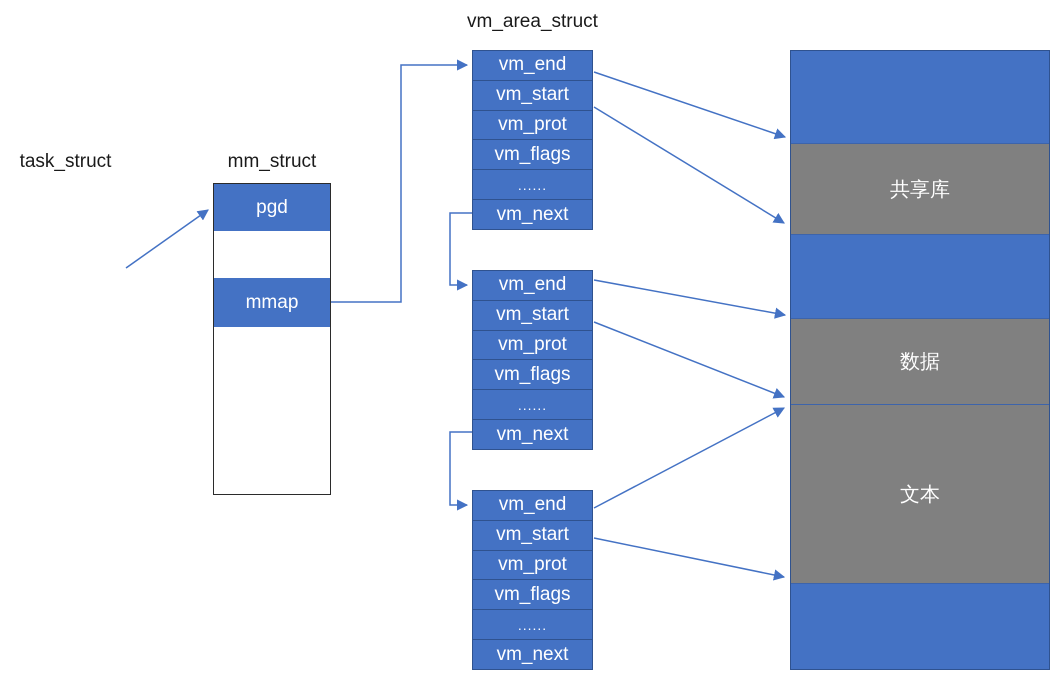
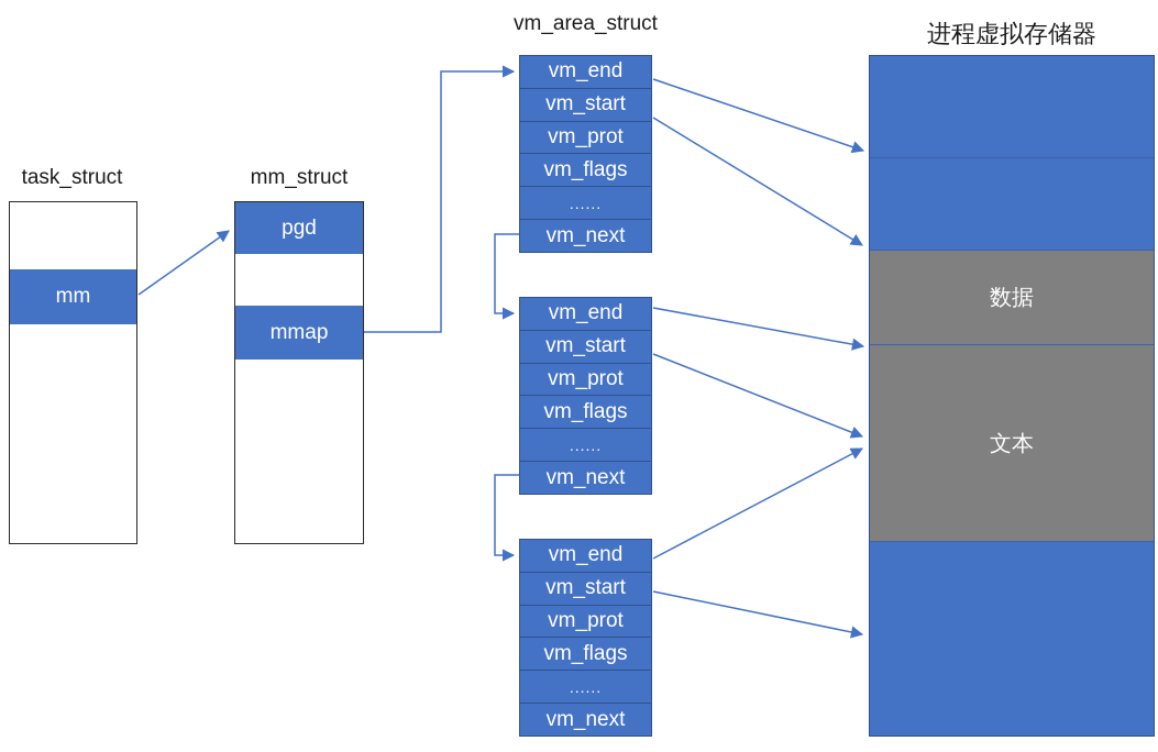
  task_struct
  mm_struct
  vm_area_struct
+ 进程虚拟存储器
+ mm
  pgd
  mmap
  vm_end
  vm_start
  vm_prot
  vm_flags
  ......
  vm_next
  vm_end
  vm_start
  vm_prot
  vm_flags
  ......
  vm_next
  vm_end
  vm_start
  vm_prot
  vm_flags
  ......
  vm_next
- 共享库
  数据
  文本
